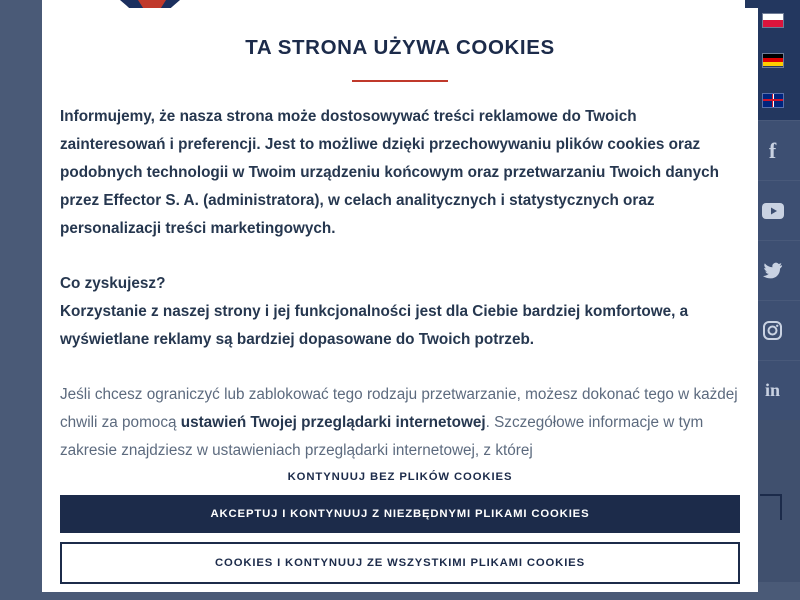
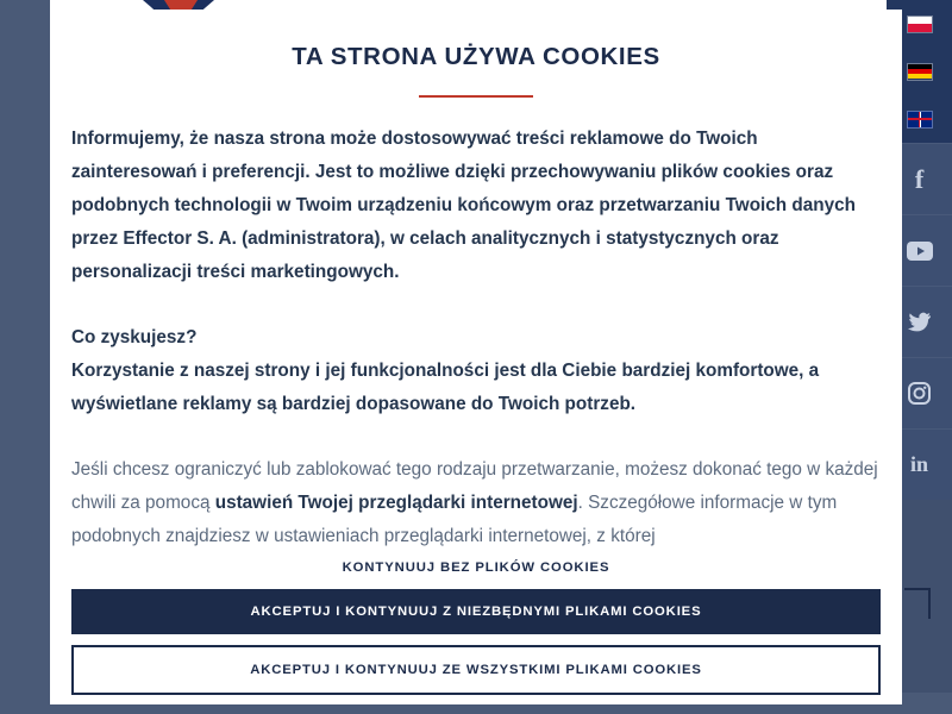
  f
  in
  TA STRONA UŻYWA COOKIES
  Informujemy, że nasza strona może dostosowywać treści reklamowe do Twoich zainteresowań i preferencji. Jest to możliwe dzięki przechowywaniu plików cookies oraz podobnych technologii w Twoim urządzeniu końcowym oraz przetwarzaniu Twoich danych przez Effector S. A. (administratora), w celach analitycznych i statystycznych oraz personalizacji treści marketingowych.
  Co zyskujesz?
  Korzystanie z naszej strony i jej funkcjonalności jest dla Ciebie bardziej komfortowe, a wyświetlane reklamy są bardziej dopasowane do Twoich potrzeb.
- Jeśli chcesz ograniczyć lub zablokować tego rodzaju przetwarzanie, możesz dokonać tego w każdej chwili za pomocą ustawień Twojej przeglądarki internetowej. Szczegółowe informacje w tym zakresie znajdziesz w ustawieniach przeglądarki internetowej, z której
+ Jeśli chcesz ograniczyć lub zablokować tego rodzaju przetwarzanie, możesz dokonać tego w każdej chwili za pomocą ustawień Twojej przeglądarki internetowej. Szczegółowe informacje w tym podobnych znajdziesz w ustawieniach przeglądarki internetowej, z której
  KONTYNUUJ BEZ PLIKÓW COOKIES
  AKCEPTUJ I KONTYNUUJ Z NIEZBĘDNYMI PLIKAMI COOKIES
- COOKIES I KONTYNUUJ ZE WSZYSTKIMI PLIKAMI COOKIES
+ AKCEPTUJ I KONTYNUUJ ZE WSZYSTKIMI PLIKAMI COOKIES
